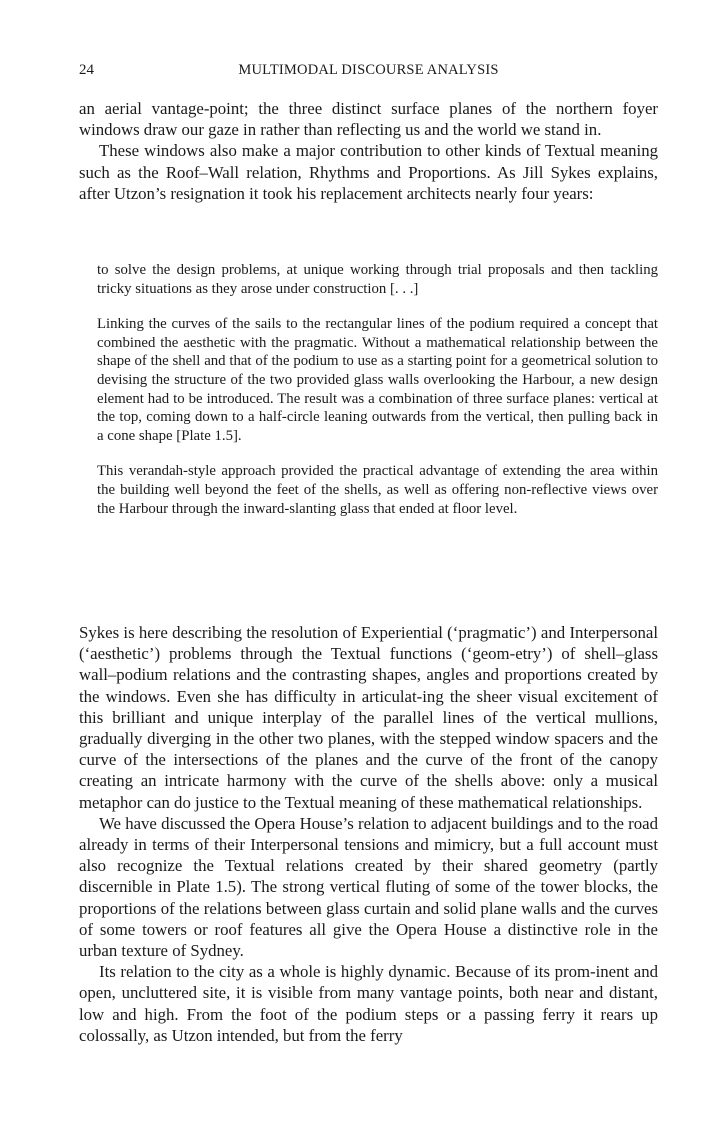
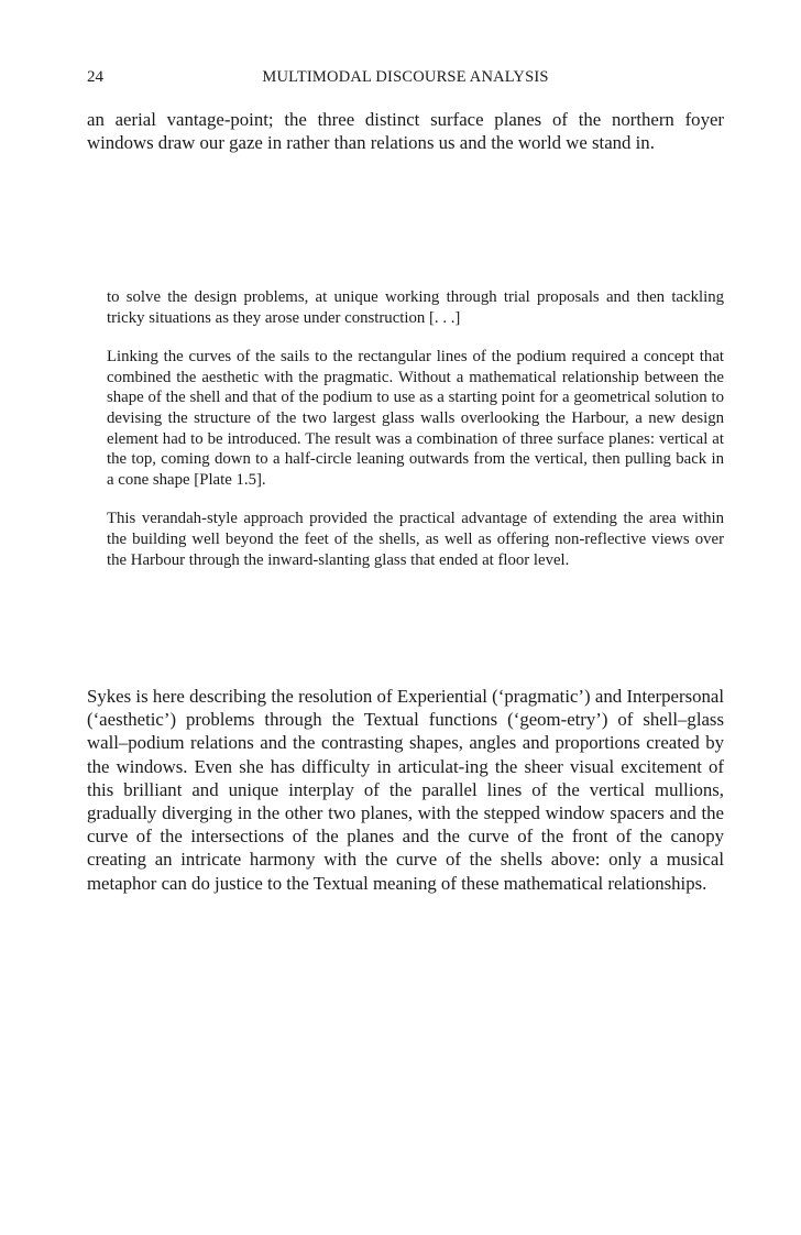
  24
  MULTIMODAL DISCOURSE ANALYSIS
- an aerial vantage-point; the three distinct surface planes of the northern foyer windows draw our gaze in rather than reflecting us and the world we stand in.
+ an aerial vantage-point; the three distinct surface planes of the northern foyer windows draw our gaze in rather than relations us and the world we stand in.
- These windows also make a major contribution to other kinds of Textual meaning such as the Roof–Wall relation, Rhythms and Proportions. As Jill Sykes explains, after Utzon’s resignation it took his replacement architects nearly four years:
  to solve the design problems, at unique working through trial proposals and then tackling tricky situations as they arose under construction [. . .]
- Linking the curves of the sails to the rectangular lines of the podium required a concept that combined the aesthetic with the pragmatic. Without a mathematical relationship between the shape of the shell and that of the podium to use as a starting point for a geometrical solution to devising the structure of the two provided glass walls overlooking the Harbour, a new design element had to be introduced. The result was a combination of three surface planes: vertical at the top, coming down to a half-circle leaning outwards from the vertical, then pulling back in a cone shape [Plate 1.5].
+ Linking the curves of the sails to the rectangular lines of the podium required a concept that combined the aesthetic with the pragmatic. Without a mathematical relationship between the shape of the shell and that of the podium to use as a starting point for a geometrical solution to devising the structure of the two largest glass walls overlooking the Harbour, a new design element had to be introduced. The result was a combination of three surface planes: vertical at the top, coming down to a half-circle leaning outwards from the vertical, then pulling back in a cone shape [Plate 1.5].
  This verandah-style approach provided the practical advantage of extending the area within the building well beyond the feet of the shells, as well as offering non-reflective views over the Harbour through the inward-slanting glass that ended at floor level.
  Sykes is here describing the resolution of Experiential (‘pragmatic’) and Interpersonal (‘aesthetic’) problems through the Textual functions (‘geom-etry’) of shell–glass wall–podium relations and the contrasting shapes, angles and proportions created by the windows. Even she has difficulty in articulat-ing the sheer visual excitement of this brilliant and unique interplay of the parallel lines of the vertical mullions, gradually diverging in the other two planes, with the stepped window spacers and the curve of the intersections of the planes and the curve of the front of the canopy creating an intricate harmony with the curve of the shells above: only a musical metaphor can do justice to the Textual meaning of these mathematical relationships.
- We have discussed the Opera House’s relation to adjacent buildings and to the road already in terms of their Interpersonal tensions and mimicry, but a full account must also recognize the Textual relations created by their shared geometry (partly discernible in Plate 1.5). The strong vertical fluting of some of the tower blocks, the proportions of the relations between glass curtain and solid plane walls and the curves of some towers or roof features all give the Opera House a distinctive role in the urban texture of Sydney.
- Its relation to the city as a whole is highly dynamic. Because of its prom-inent and open, uncluttered site, it is visible from many vantage points, both near and distant, low and high. From the foot of the podium steps or a passing ferry it rears up colossally, as Utzon intended, but from the ferry
